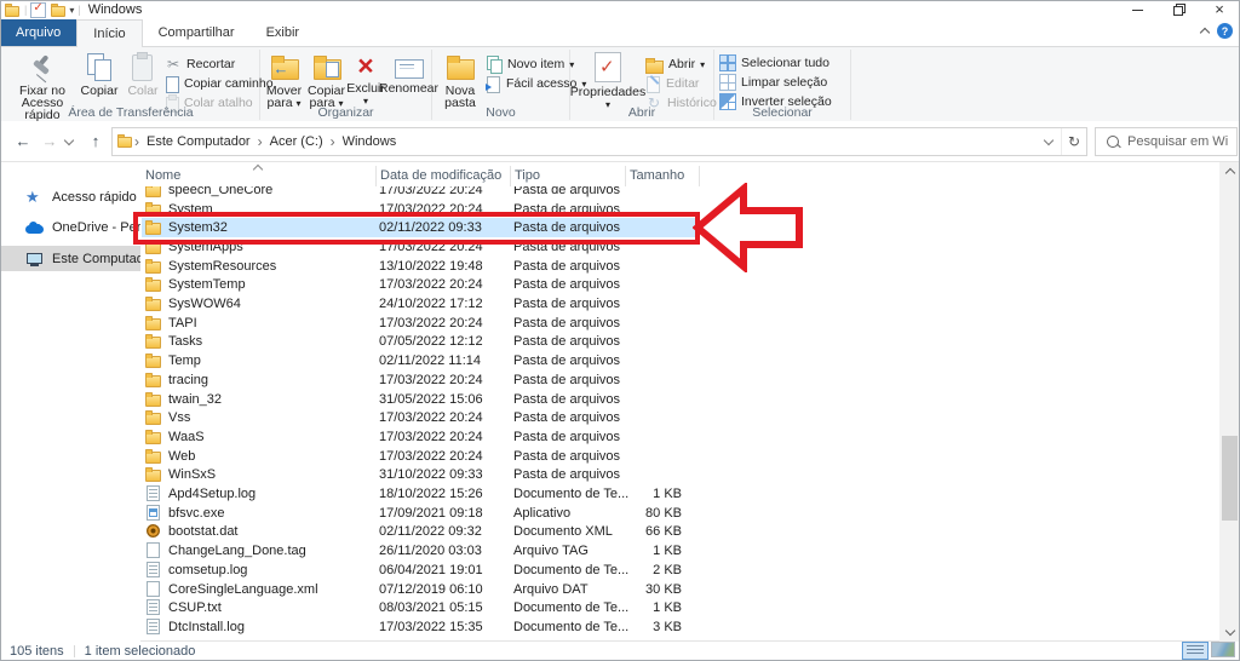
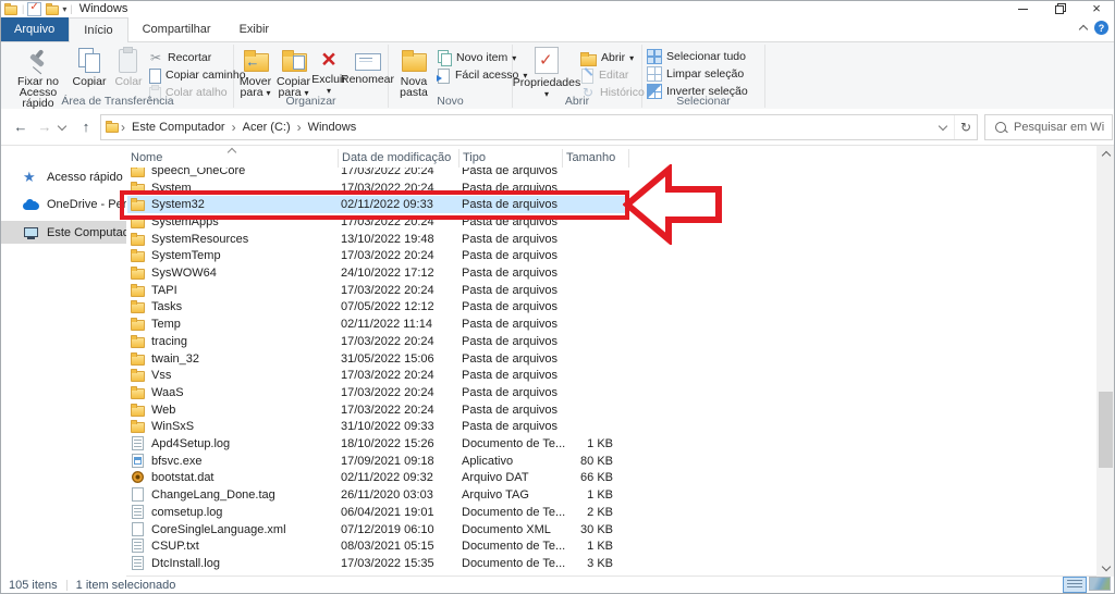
  |
  ✓
  ▾
  |
  Windows
  ×
  Arquivo
  Início
  Compartilhar
  Exibir
  ?
  Fixar no Acesso rápido
  Copiar
  Colar
  ✂
  Recortar
  Copiar caminho
  Colar atalho
  Área de Transferência
  ←
  Mover para ▾
  Copiar para ▾
  ×
  Excluir ▾
  Renomear
  Organizar
  Nova pasta
  Novo item
  ▾
  Fácil acesso
  ▾
  Novo
  ✓
  Propriedades ▾
  Abrir
  ▾
  Editar
  ↻
  Histórico
  Abrir
  Selecionar tudo
  Limpar seleção
  Inverter seleção
  Selecionar
  ←
  →
  ↑
  ›
  Este Computador
  ›
  Acer (C:)
  ›
  Windows
  ↻
  Pesquisar em Wi
  Acesso rápido
  OneDrive - Per
  Este Computad
  speech_OneCore
  17/03/2022 20:24
  Pasta de arquivos
  System
  17/03/2022 20:24
  Pasta de arquivos
  System32
  02/11/2022 09:33
  Pasta de arquivos
  SystemApps
  17/03/2022 20:24
  Pasta de arquivos
  SystemResources
  13/10/2022 19:48
  Pasta de arquivos
  SystemTemp
  17/03/2022 20:24
  Pasta de arquivos
  SysWOW64
  24/10/2022 17:12
  Pasta de arquivos
  TAPI
  17/03/2022 20:24
  Pasta de arquivos
  Tasks
  07/05/2022 12:12
  Pasta de arquivos
  Temp
  02/11/2022 11:14
  Pasta de arquivos
  tracing
  17/03/2022 20:24
  Pasta de arquivos
  twain_32
  31/05/2022 15:06
  Pasta de arquivos
  Vss
  17/03/2022 20:24
  Pasta de arquivos
  WaaS
  17/03/2022 20:24
  Pasta de arquivos
  Web
  17/03/2022 20:24
  Pasta de arquivos
  WinSxS
  31/10/2022 09:33
  Pasta de arquivos
  Apd4Setup.log
  18/10/2022 15:26
  Documento de Te...
  1 KB
  bfsvc.exe
  17/09/2021 09:18
  Aplicativo
  80 KB
  bootstat.dat
  02/11/2022 09:32
- Documento XML
+ Arquivo DAT
  66 KB
  ChangeLang_Done.tag
  26/11/2020 03:03
  Arquivo TAG
  1 KB
  comsetup.log
  06/04/2021 19:01
  Documento de Te...
  2 KB
  CoreSingleLanguage.xml
  07/12/2019 06:10
- Arquivo DAT
+ Documento XML
  30 KB
  CSUP.txt
  08/03/2021 05:15
  Documento de Te...
  1 KB
  DtcInstall.log
  17/03/2022 15:35
  Documento de Te...
  3 KB
  Nome
  Data de modificação
  Tipo
  Tamanho
  105 itens
  1 item selecionado
